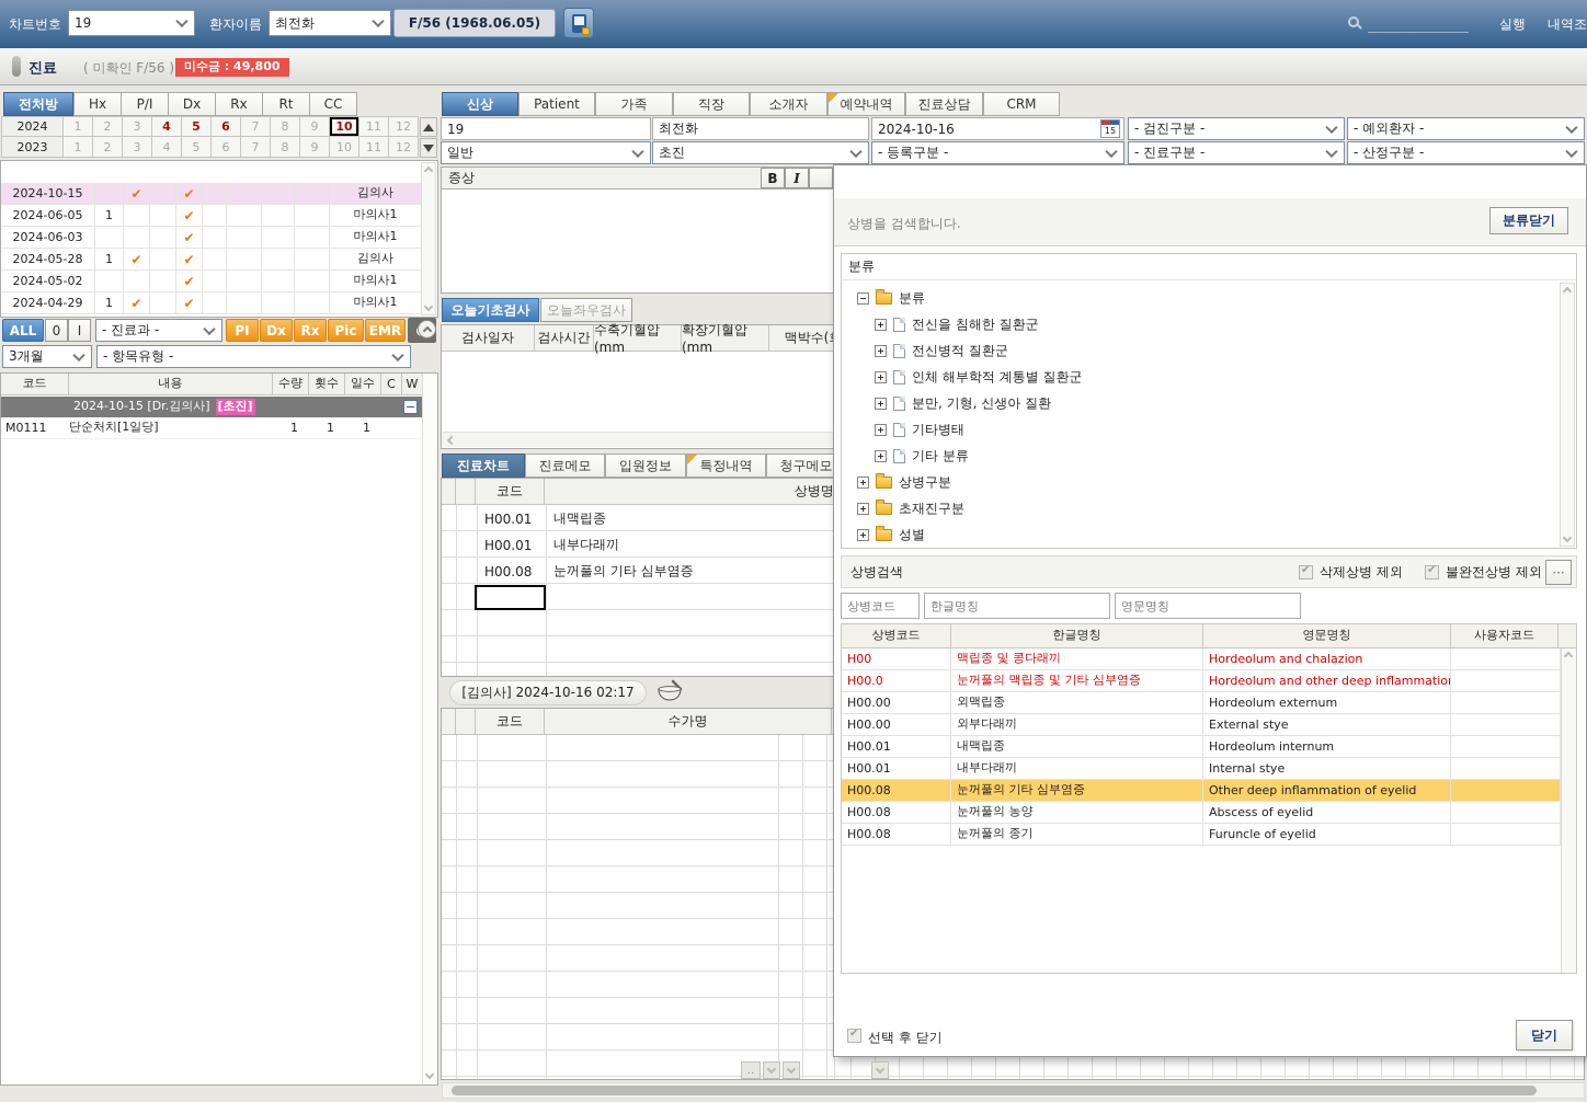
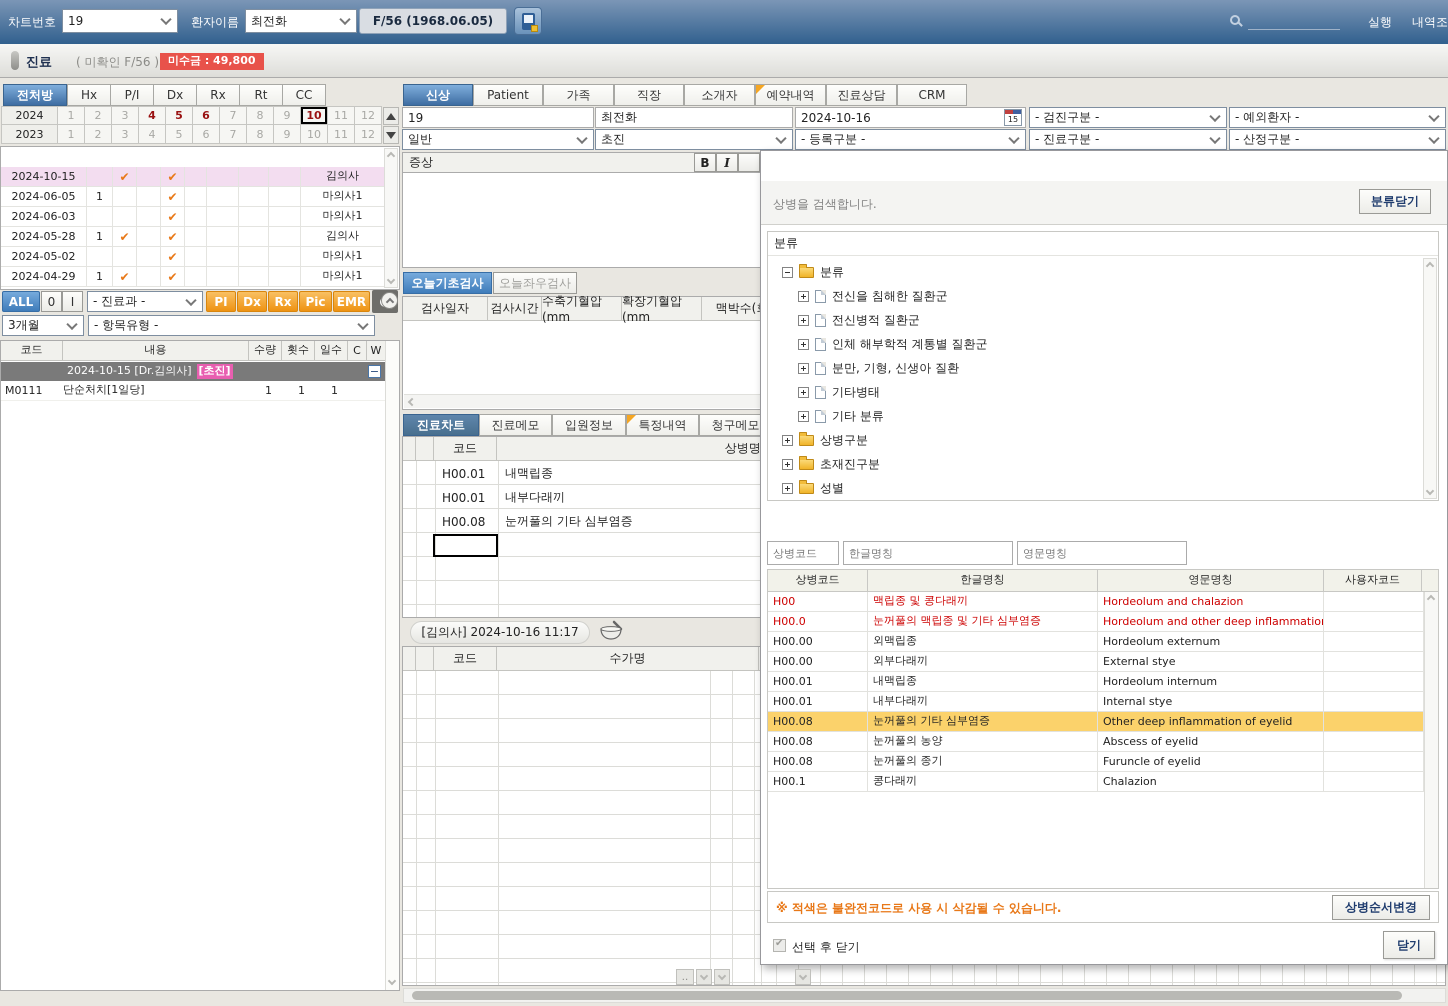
  차트번호
  19
  환자이름
  최전화
  F/56 (1968.06.05)
  실행
  내역조
  진료
  ( 미확인 F/56 )
  미수금 : 49,800
  전처방
  Hx
  P/I
  Dx
  Rx
  Rt
  CC
  2024
  1
  2
  3
  4
  5
  6
  7
  8
  9
  10
  11
  12
  2023
  1
  2
  3
  4
  5
  6
  7
  8
  9
  10
  11
  12
  2024-10-15
  ✔
  ✔
  김의사
  2024-06-05
  1
  ✔
  마의사1
  2024-06-03
  ✔
  마의사1
  2024-05-28
  1
  ✔
  ✔
  김의사
  2024-05-02
  ✔
  마의사1
  2024-04-29
  1
  ✔
  ✔
  마의사1
  ALL
  0
  I
  - 진료과 -
  PI
  Dx
  Rx
  Pic
  EMR
  3개월
  - 항목유형 -
  코드
  내용
  수량
  횟수
  일수
  C
  W
  2024-10-15 [Dr.김의사]
  [초진]
  −
  M0111
  단순처치[1일당]
  1
  1
  1
  신상
  Patient
  가족
  직장
  소개자
  예약내역
  진료상담
  CRM
  19
  최전화
  2024-10-16
  15
  - 검진구분 -
  - 예외환자 -
  일반
  초진
  - 등록구분 -
  - 진료구분 -
  - 산정구분 -
  증상
  B
  I
  오늘기초검사
  오늘좌우검사
  검사일자
  검사시간
  수축기혈압(mm
  확장기혈압(mm
  맥박수(
  진료차트
  진료메모
  입원정보
  특정내역
  청구메모
  코드
  H00.01
  내맥립종
  H00.01
  내부다래끼
  H00.08
  눈꺼풀의 기타 심부염증
- [김의사] 2024-10-16 02:17
+ [김의사] 2024-10-16 11:17
  코드
  수가명
  ‥
  상병을 검색합니다.
  분류닫기
  분류
  분류
  전신을 침해한 질환군
  전신병적 질환군
  인체 해부학적 계통별 질환군
  분만, 기형, 신생아 질환
  기타병태
  기타 분류
  상병구분
  초재진구분
  성별
- 상병검색
- 삭제상병 제외
- 불완전상병 제외
- ···
  상병코드
  한글명칭
  영문명칭
  상병코드
  한글명칭
  영문명칭
  사용자코드
  H00
  맥립종 및 콩다래끼
  Hordeolum and chalazion
  H00.0
  눈꺼풀의 맥립종 및 기타 심부염증
  Hordeolum and other deep inflammatio
  H00.00
  외맥립종
  Hordeolum externum
  H00.00
  외부다래끼
  External stye
  H00.01
  내맥립종
  Hordeolum internum
  H00.01
  내부다래끼
  Internal stye
  H00.08
  눈꺼풀의 기타 심부염증
  Other deep inflammation of eyelid
  H00.08
  눈꺼풀의 농양
  Abscess of eyelid
  H00.08
  눈꺼풀의 종기
  Furuncle of eyelid
+ H00.1
+ 콩다래끼
+ Chalazion
+ ※ 적색은 불완전코드로 사용 시 삭감될 수 있습니다.
+ 상병순서변경
  선택 후 닫기
  닫기
